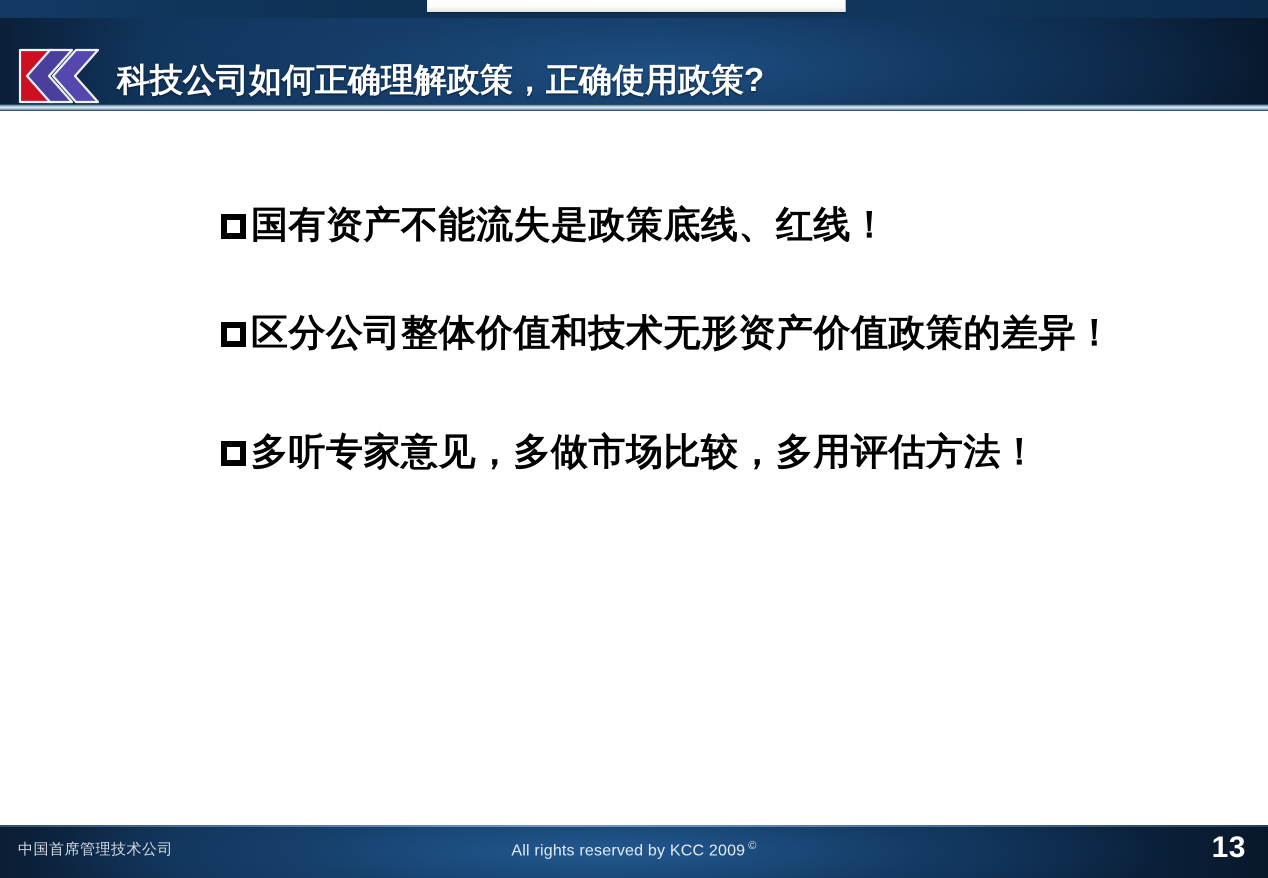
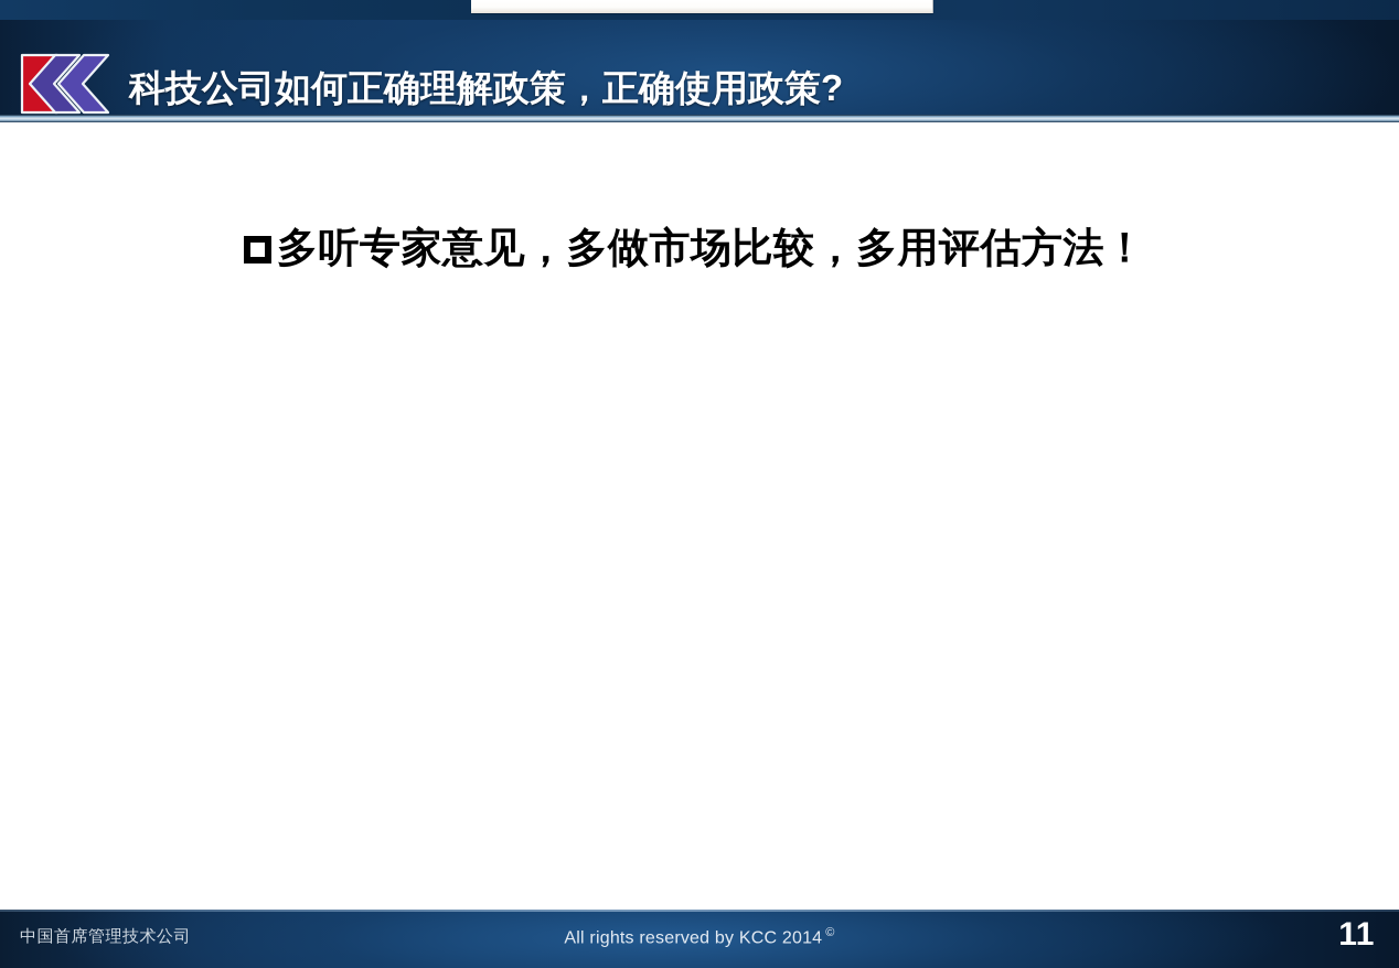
  科技公司如何正确理解政策，正确使用政策?
- 国有资产不能流失是政策底线、红线！
- 区分公司整体价值和技术无形资产价值政策的差异！
  多听专家意见，多做市场比较，多用评估方法！
  中国首席管理技术公司
- All rights reserved by KCC 2009 ©
+ All rights reserved by KCC 2014 ©
- 13
+ 11
